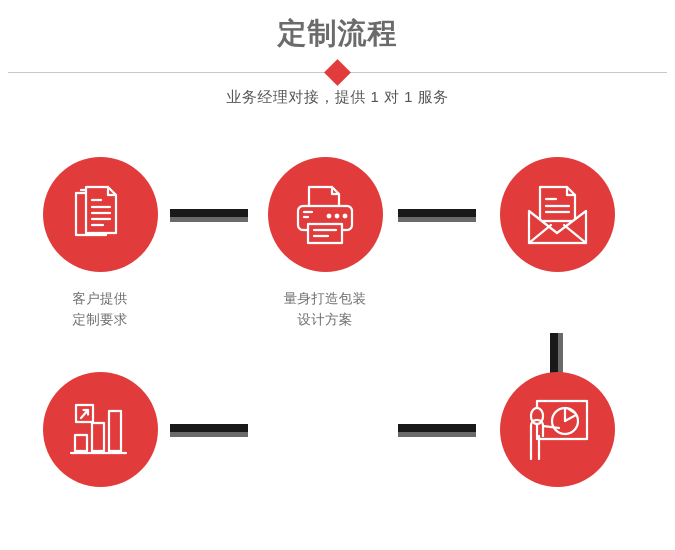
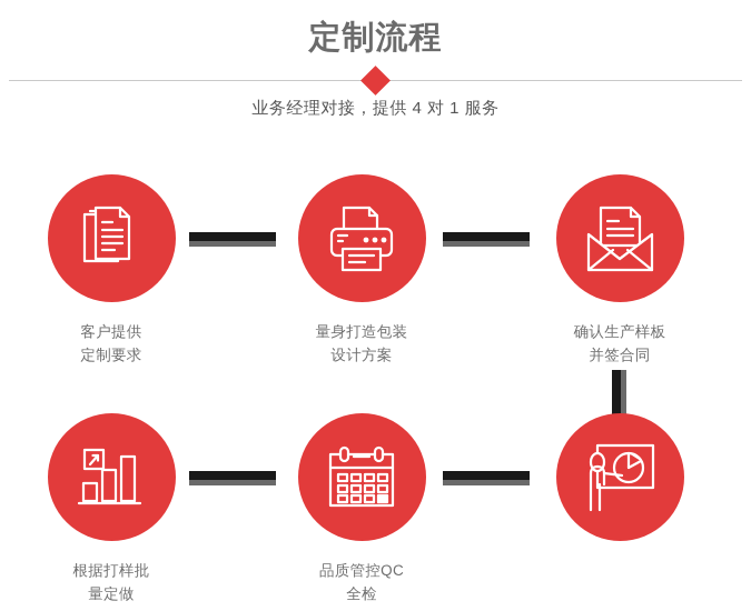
  定制流程
- 业务经理对接，提供 1 对 1 服务
+ 业务经理对接，提供 4 对 1 服务
  客户提供
  定制要求
  量身打造包装
  设计方案
+ 确认生产样板
+ 并签合同
+ 根据打样批
+ 量定做
+ 品质管控QC
+ 全检
